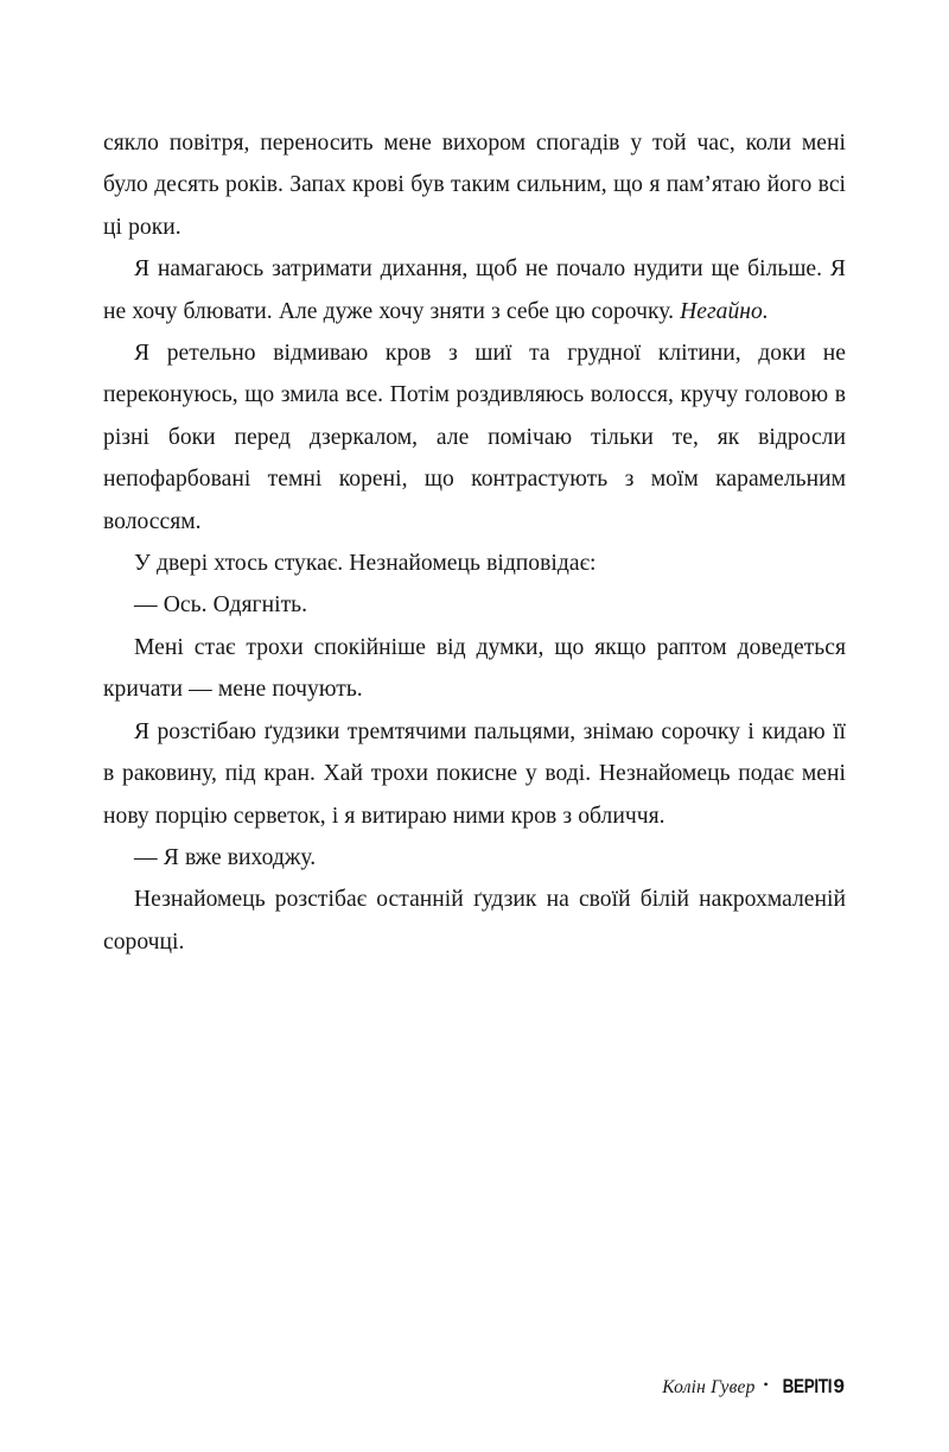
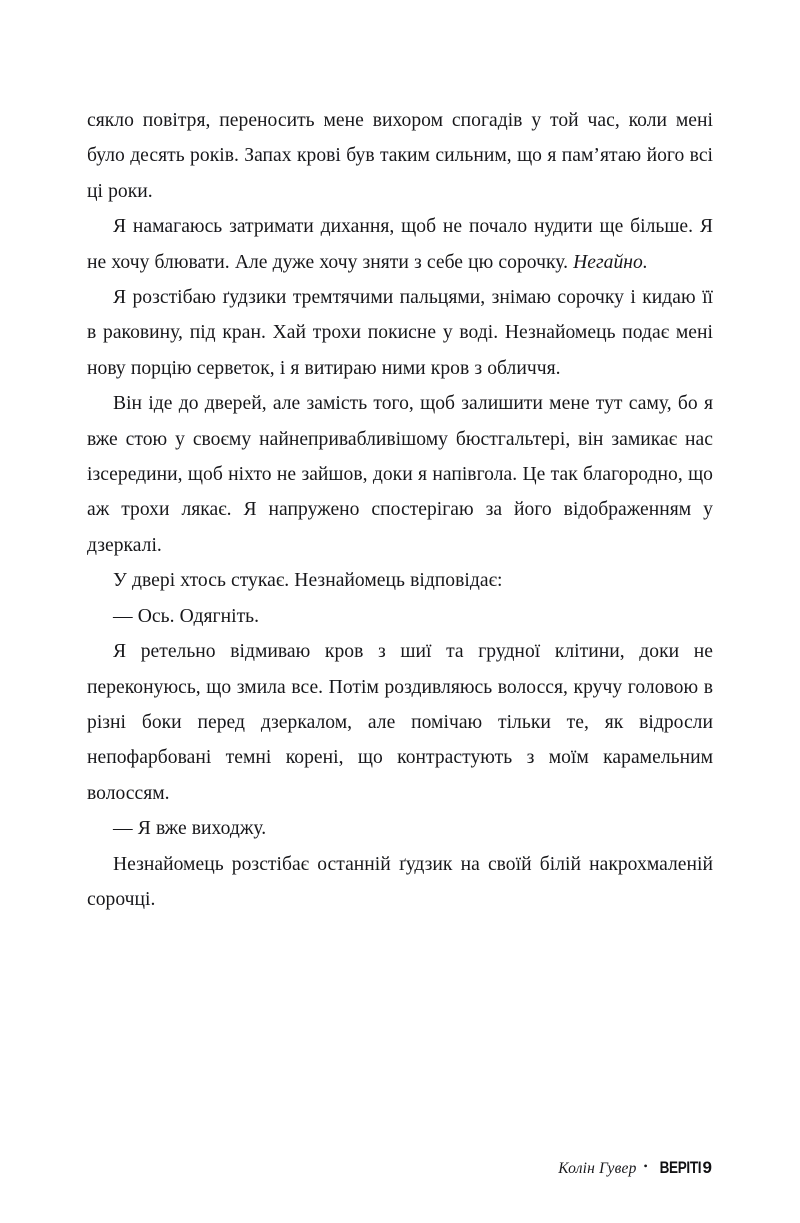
  сякло повітря, переносить мене вихором спогадів у той час, коли мені було десять років. Запах крові був таким сильним, що я пам’ятаю його всі ці роки.
  Я намагаюсь затримати дихання, щоб не почало нудити ще більше. Я не хочу блювати. Але дуже хочу зняти з себе цю сорочку. Негайно.
- Я ретельно відмиваю кров з шиї та грудної клітини, доки не переконуюсь, що змила все. Потім роздивляюсь волосся, кручу головою в різні боки перед дзеркалом, але помічаю тільки те, як відросли непофарбовані темні корені, що контрастують з моїм карамельним волоссям.
+ Я розстібаю ґудзики тремтячими пальцями, знімаю сорочку і кидаю її в раковину, під кран. Хай трохи покисне у воді. Незнайомець подає мені нову порцію серветок, і я витираю ними кров з обличчя.
+ Він іде до дверей, але замість того, щоб залишити мене тут саму, бо я вже стою у своєму найнепривабливішому бюстгальтері, він замикає нас ізсередини, щоб ніхто не зайшов, доки я напівгола. Це так благородно, що аж трохи лякає. Я напружено спостерігаю за його відображенням у дзеркалі.
  У двері хтось стукає. Незнайомець відповідає:
  — Ось. Одягніть.
- Мені стає трохи спокійніше від думки, що якщо раптом доведеться кричати — мене почують.
- Я розстібаю ґудзики тремтячими пальцями, знімаю сорочку і кидаю її в раковину, під кран. Хай трохи покисне у воді. Незнайомець подає мені нову порцію серветок, і я витираю ними кров з обличчя.
+ Я ретельно відмиваю кров з шиї та грудної клітини, доки не переконуюсь, що змила все. Потім роздивляюсь волосся, кручу головою в різні боки перед дзеркалом, але помічаю тільки те, як відросли непофарбовані темні корені, що контрастують з моїм карамельним волоссям.
  — Я вже виходжу.
  Незнайомець розстібає останній ґудзик на своїй білій накрохмаленій сорочці.
  Колін Гувер
  •
  ВЕРІТІ
  9
